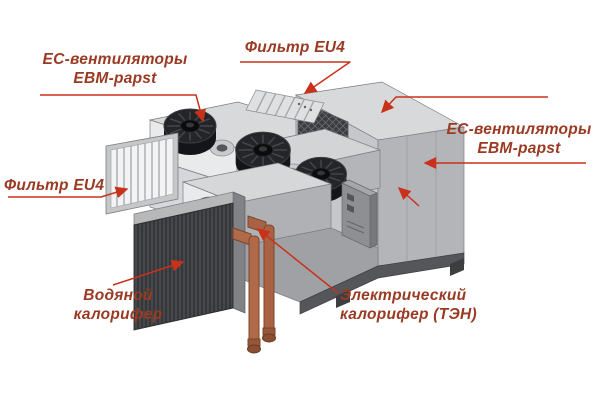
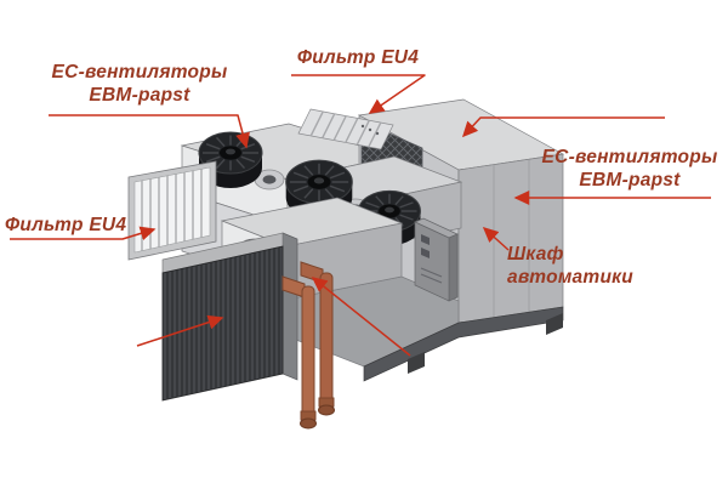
  ЕС-вентиляторы
  EBM-papst
  Фильтр EU4
  ЕС-вентиляторы
  EBM-papst
+ Шкаф
+ автоматики
  Фильтр EU4
- Водяной
- калорифер
- Электрический
- калорифер (ТЭН)
